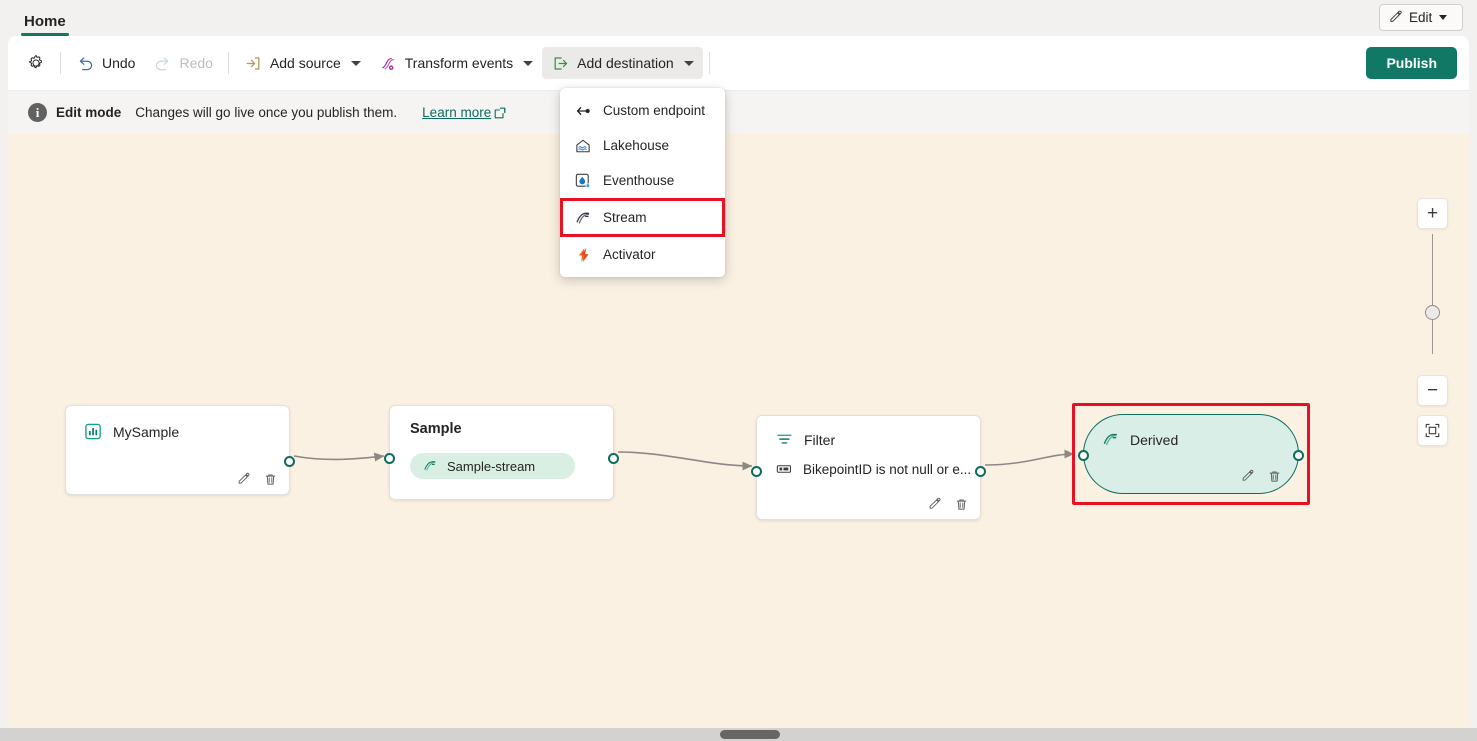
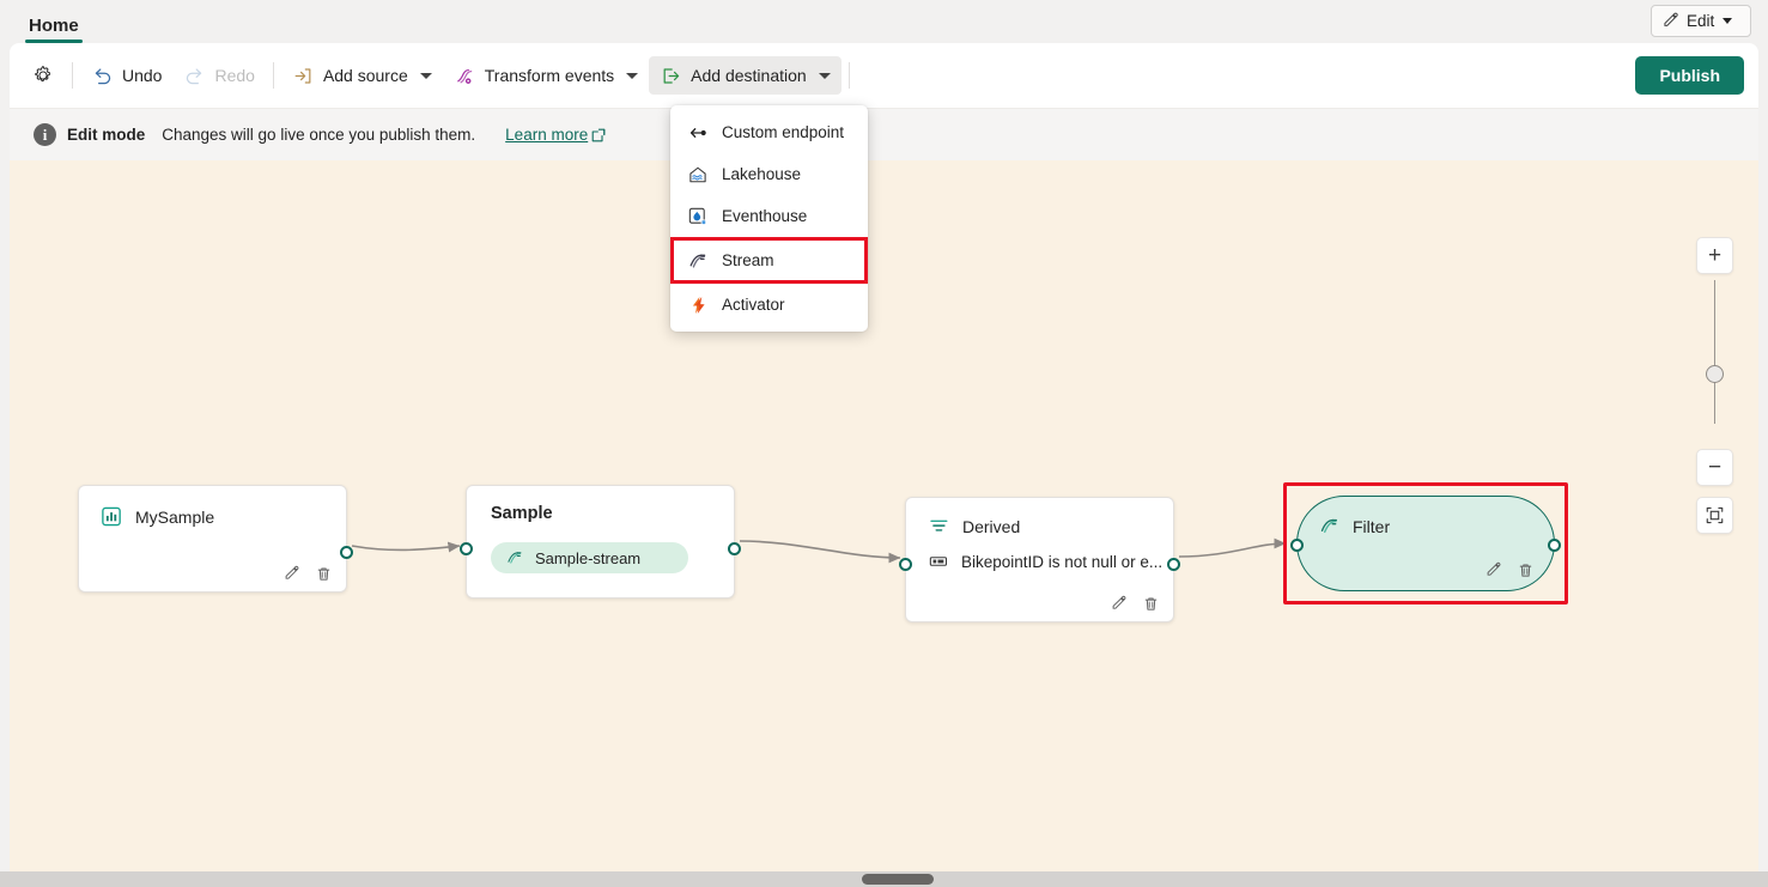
  Home
  Edit
  Undo
  Redo
  Add source
  Transform events
  Add destination
  Publish
  i
  Edit mode
  Changes will go live once you publish them.
  Learn more
  MySample
  Sample
  Sample-stream
- Filter
+ Derived
  BikepointID is not null or e...
- Derived
+ Filter
  +
  −
  Custom endpoint
  Lakehouse
  Eventhouse
  Stream
  Activator
